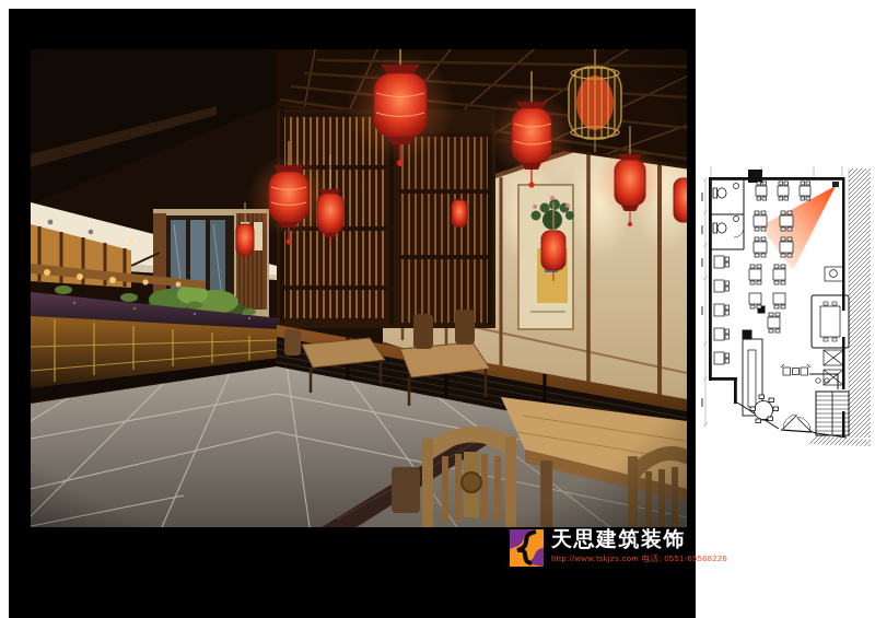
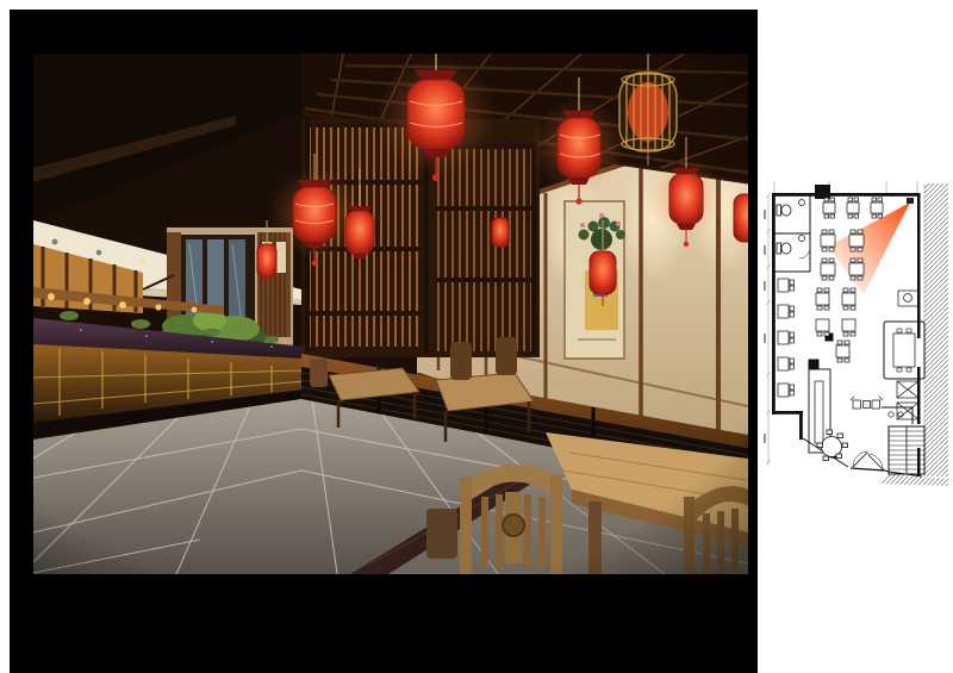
- 天思建筑装饰
- http://www.tskjzs.com 电话: 0551-65568226
